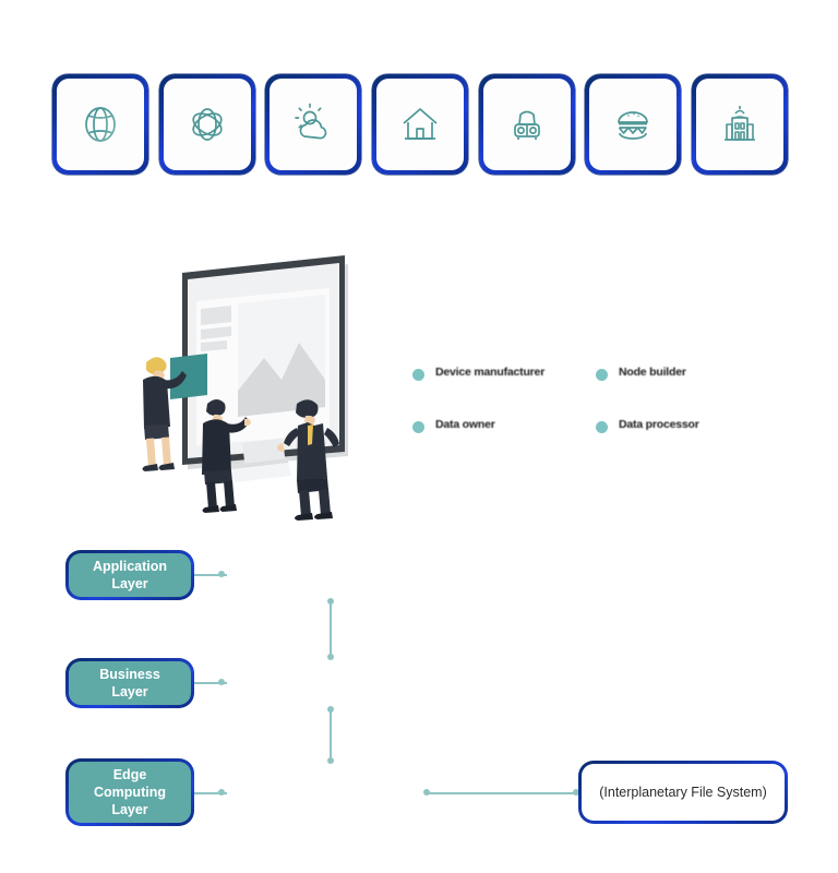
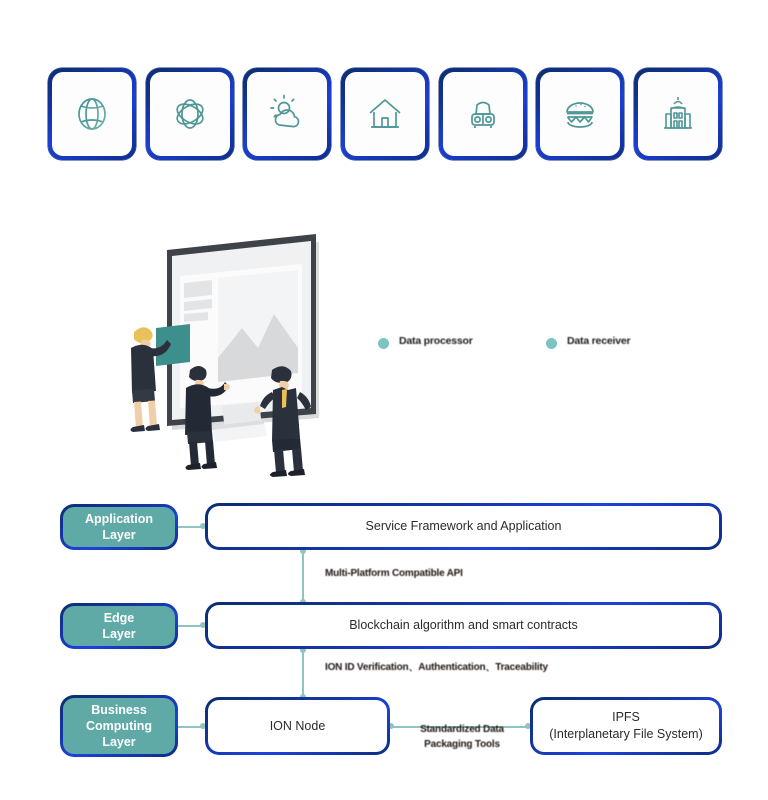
- Device manufacturer
- Node builder
- Data owner
  Data processor
+ Data receiver
+ Multi-Platform Compatible API
+ ION ID Verification、Authentication、Traceability
+ Standardized Data
+ Packaging Tools
  Application
  Layer
- Business
+ Edge
  Layer
- Edge
+ Business
  Computing
  Layer
+ Service Framework and Application
+ Blockchain algorithm and smart contracts
+ ION Node
+ IPFS
  (Interplanetary File System)
